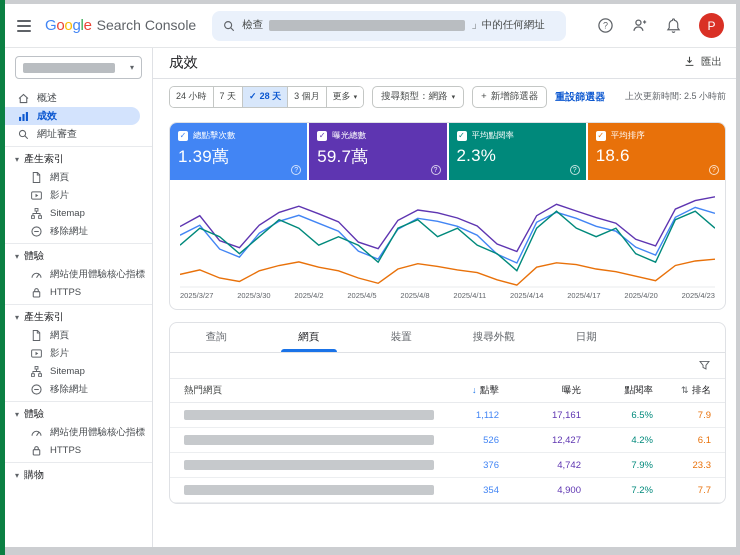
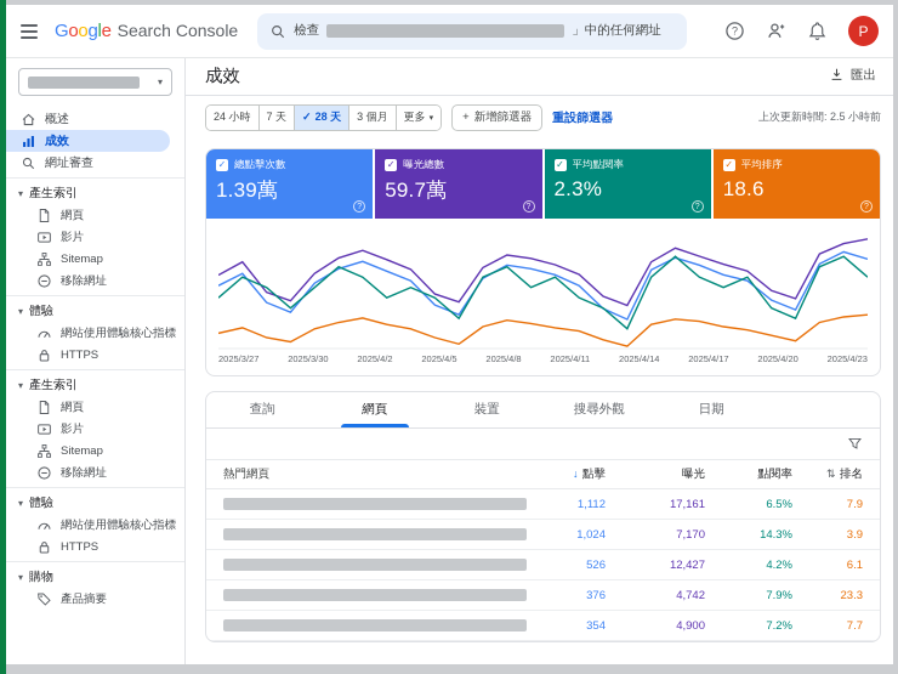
  Google
  Search Console
  檢查
  」中的任何網址
  ?
  P
  ▾
  概述
  成效
  網址審查
  ▾
  產生索引
  網頁
  影片
  Sitemap
  移除網址
  ▾
  體驗
  網站使用體驗核心指標
  HTTPS
  ▾
  產生索引
  網頁
  影片
  Sitemap
  移除網址
  ▾
  體驗
  網站使用體驗核心指標
  HTTPS
  ▾
  購物
+ 產品摘要
  成效
  匯出
  24 小時
  7 天
  ✓
  28 天
  3 個月
  更多
- 搜尋類型：網路
  +
  新增篩選器
  重設篩選器
  上次更新時間: 2.5 小時前
  ✓
  總點擊次數
  1.39萬
  ✓
  曝光總數
  59.7萬
  ✓
  平均點閱率
  2.3%
  ✓
  平均排序
  18.6
  2025/3/27
  2025/3/30
  2025/4/2
  2025/4/5
  2025/4/8
  2025/4/11
  2025/4/14
  2025/4/17
  2025/4/20
  2025/4/23
  查詢
  網頁
  裝置
  搜尋外觀
  日期
  熱門網頁	↓ 點擊	曝光	點閱率	⇅ 排名
  	1,112	17,161	6.5%	7.9
+ 	1,024	7,170	14.3%	3.9
  	526	12,427	4.2%	6.1
  	376	4,742	7.9%	23.3
  	354	4,900	7.2%	7.7
